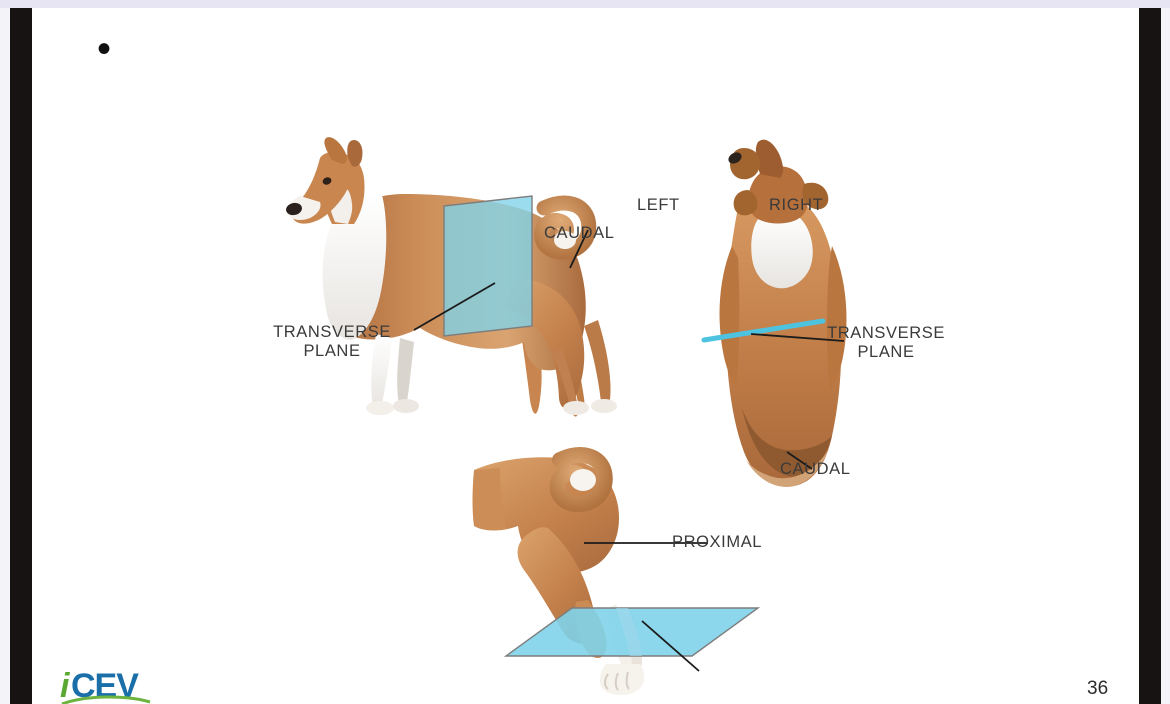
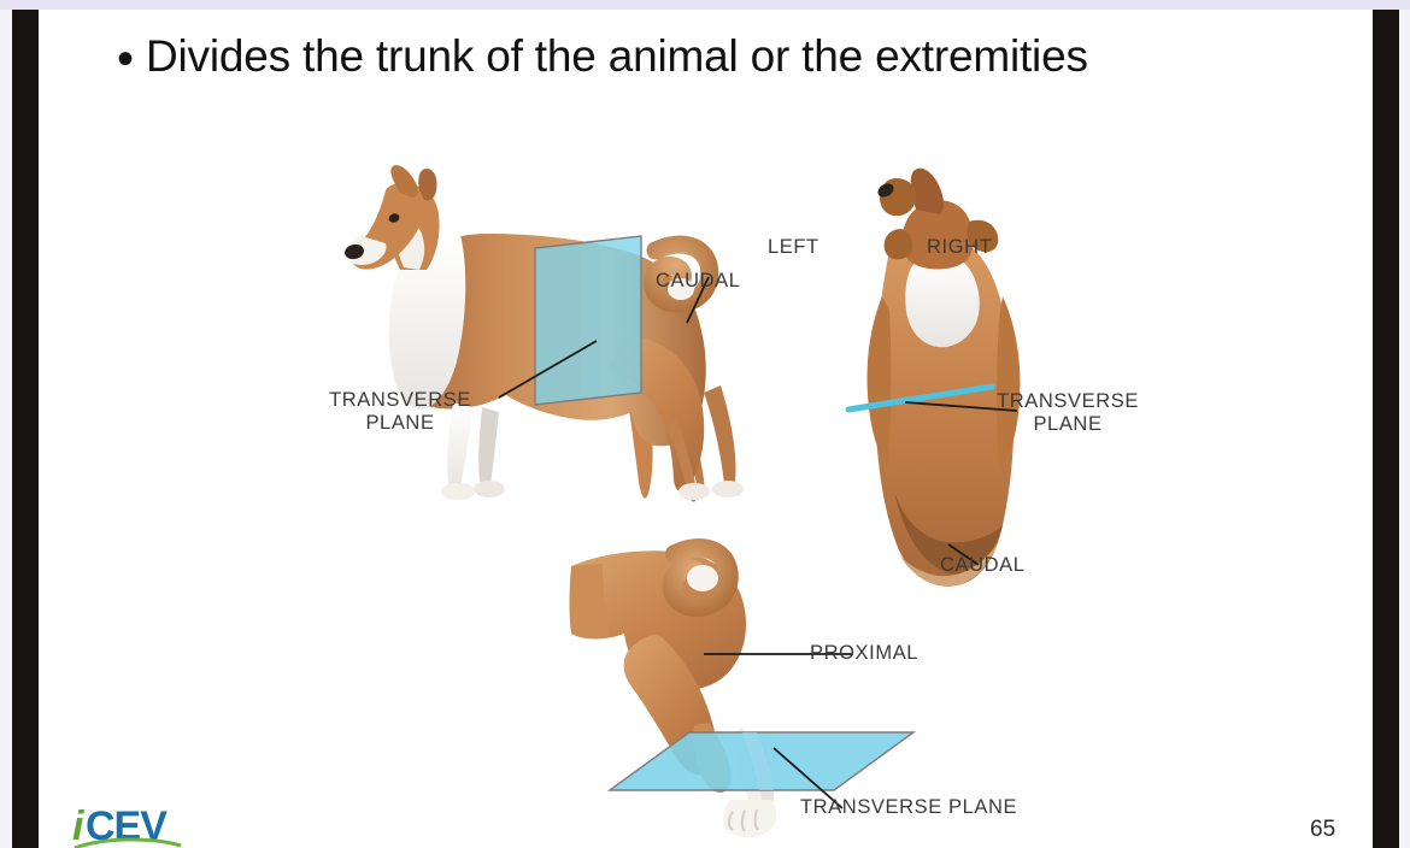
  •
+ Divides the trunk of the animal or the extremities
  TRANSVERSE
  PLANE
  CAUDAL
  LEFT
  RIGHT
  TRANSVERSE
  PLANE
  CAUDAL
  PROXIMAL
+ TRANSVERSE PLANE
  i
  CEV
- 36
+ 65
